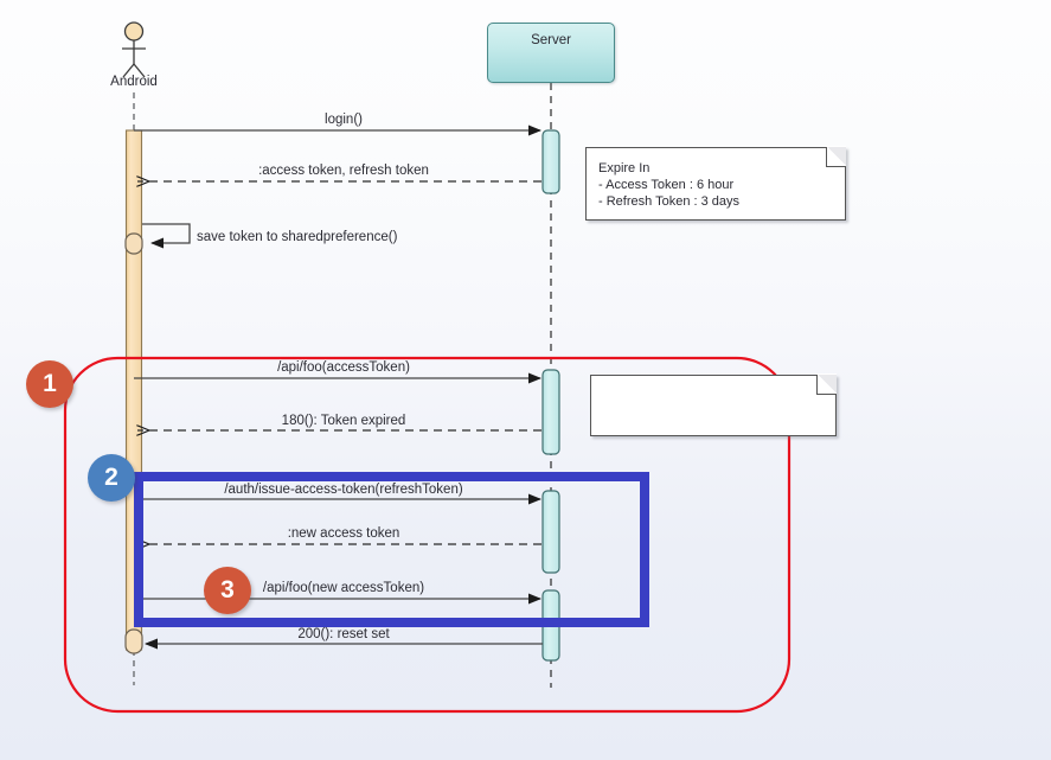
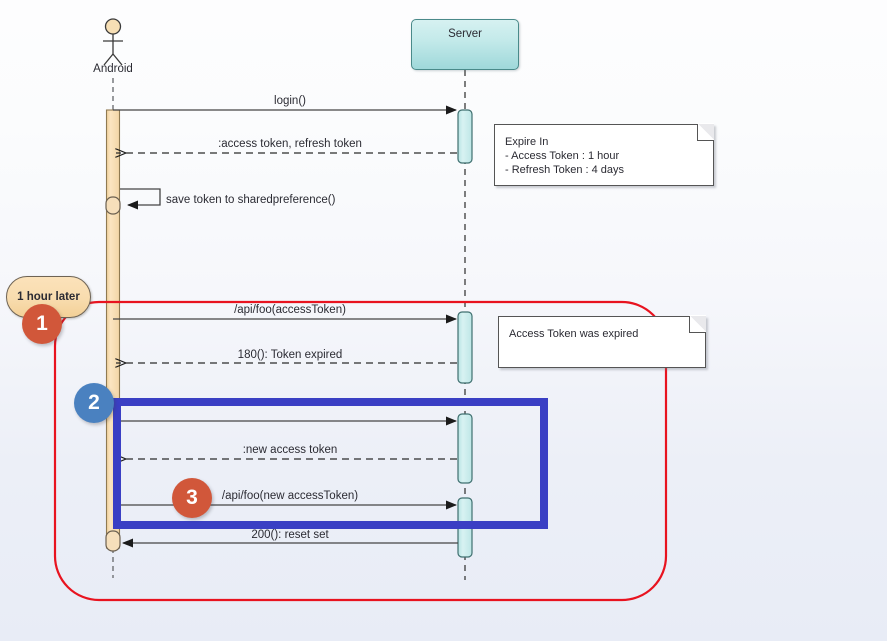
  Server
  Android
  login()
  :access token, refresh token
  save token to sharedpreference()
  /api/foo(accessToken)
  180(): Token expired
- /auth/issue-access-token(refreshToken)
  :new access token
  /api/foo(new accessToken)
  200(): reset set
  Expire In
- - Access Token : 6 hour
+ - Access Token : 1 hour
- - Refresh Token : 3 days
+ - Refresh Token : 4 days
+ Access Token was expired
+ 1 hour later
  1
  2
  3
